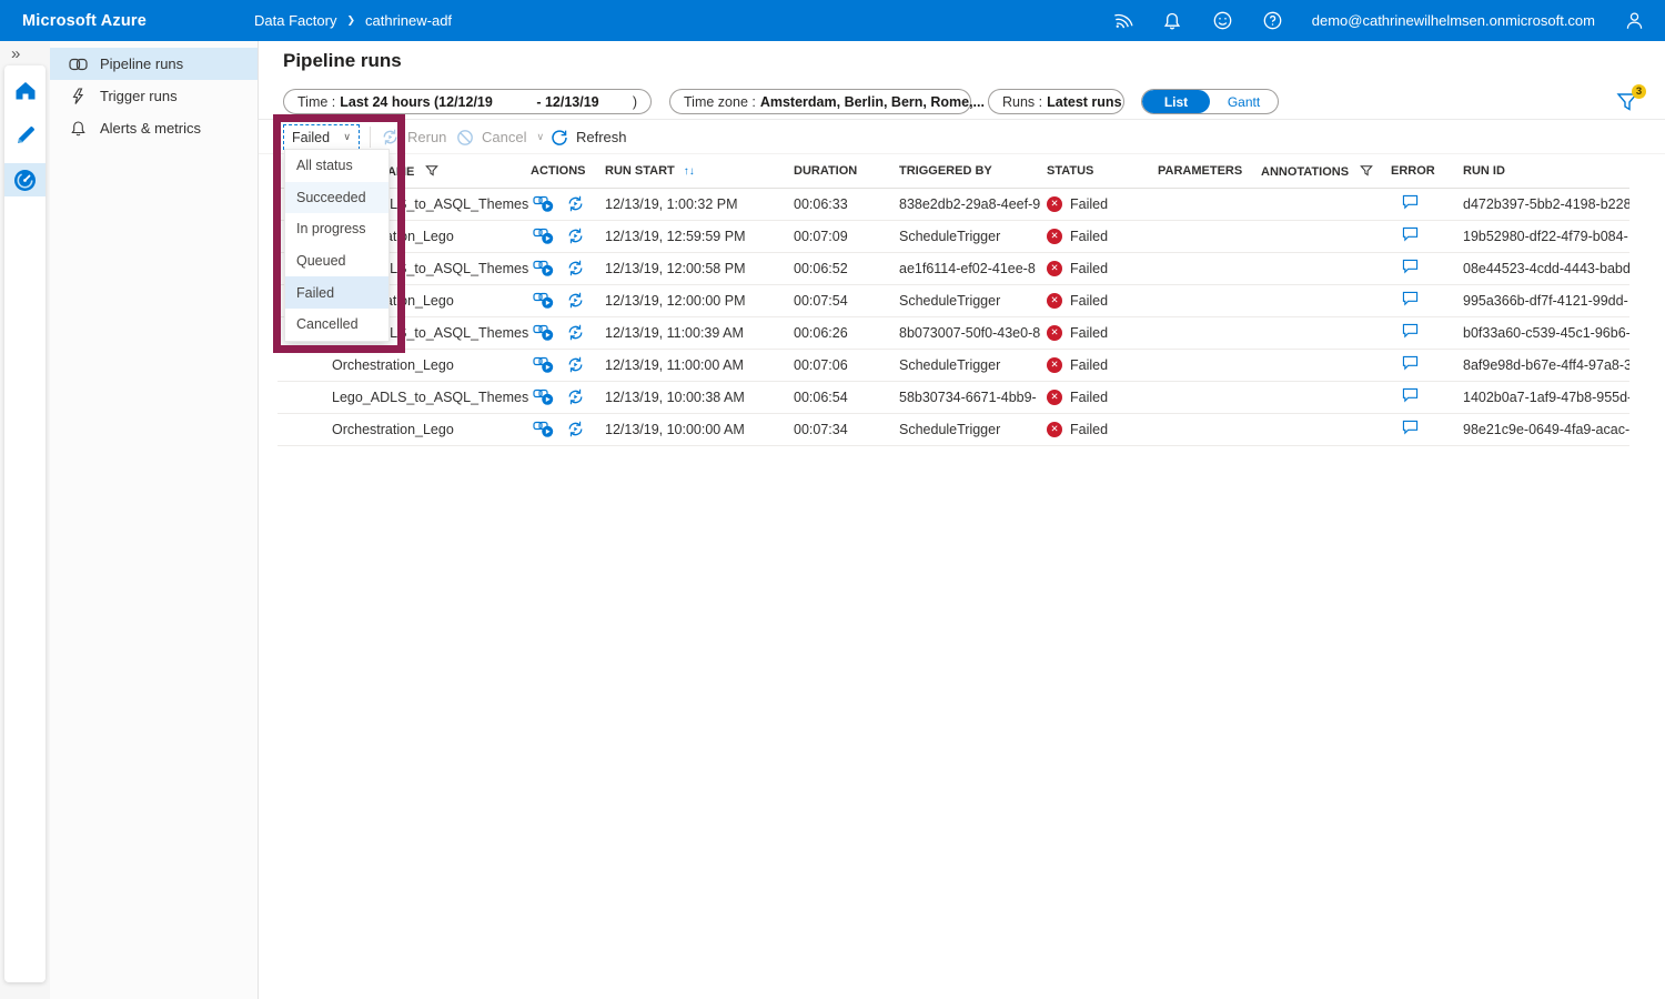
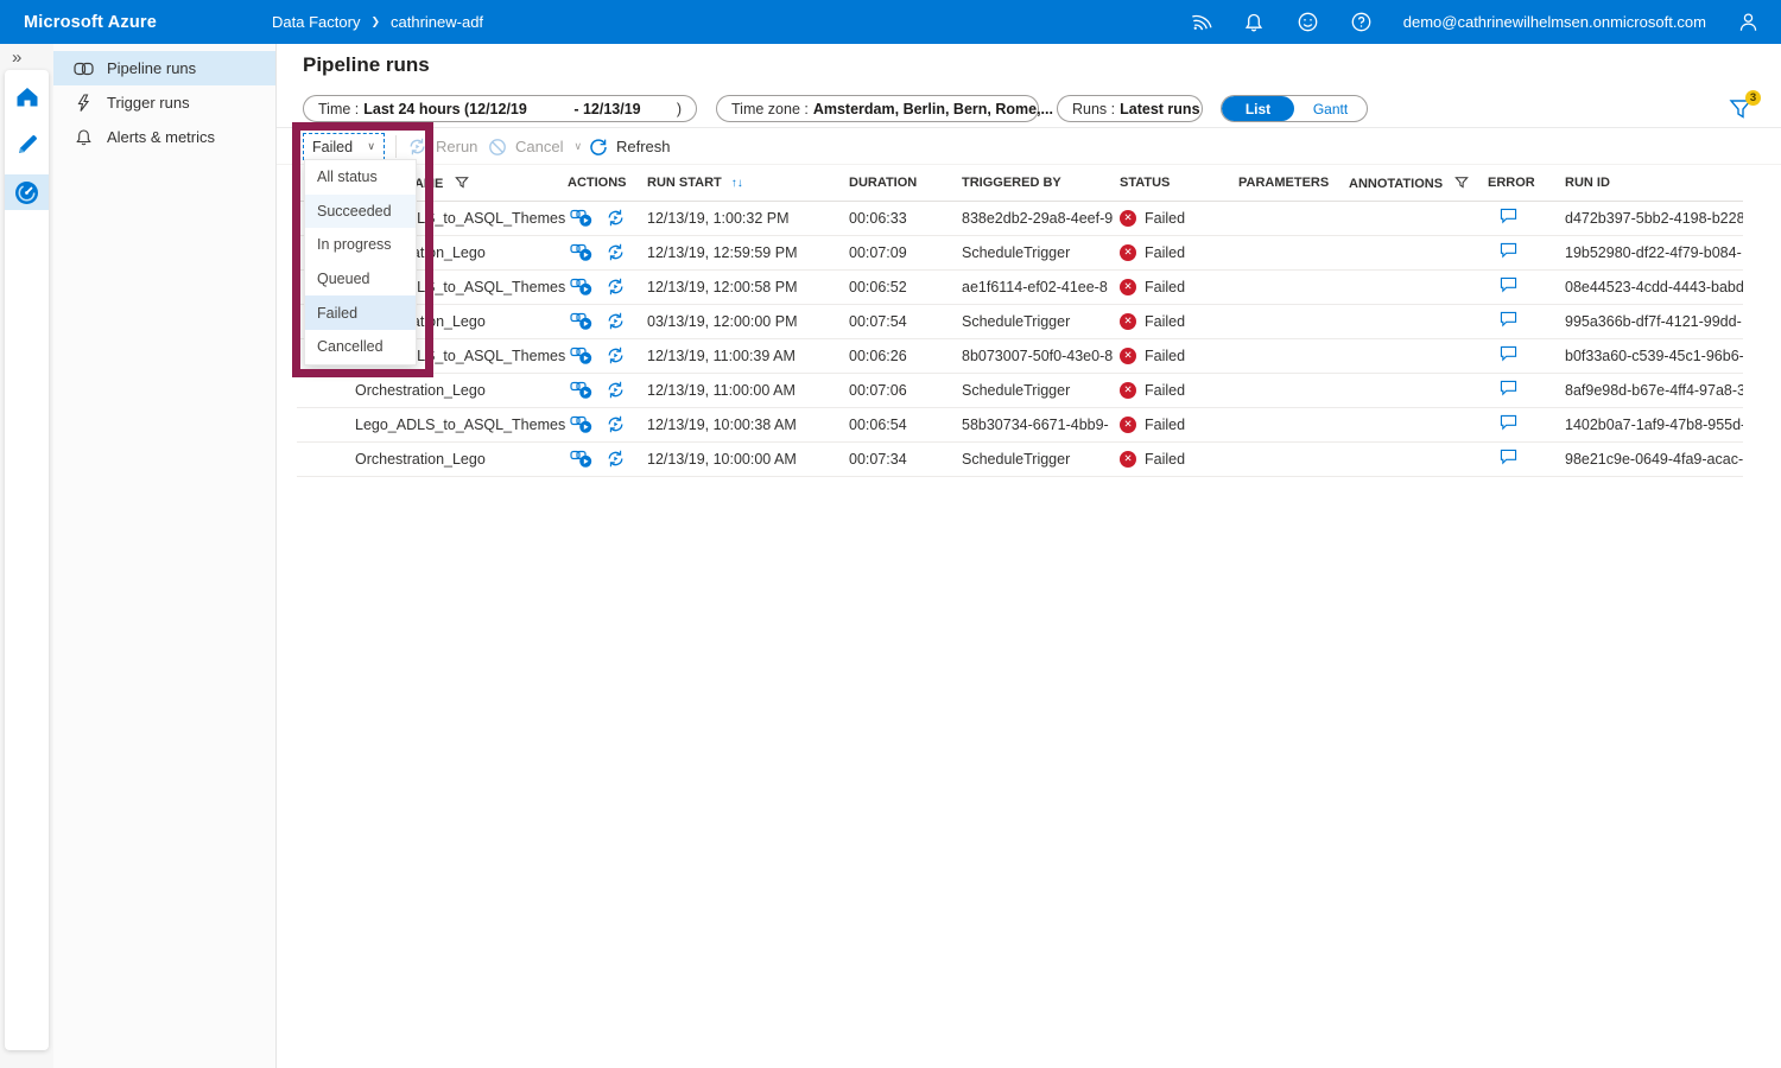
  Microsoft Azure
  Data Factory
  ❯
  cathrinew-adf
  demo@cathrinewilhelmsen.onmicrosoft.com
  »
  Pipeline runs
  Trigger runs
  Alerts & metrics
  Pipeline runs
  Time :
  Last 24 hours (12/12/19
  - 12/13/19
  )
  Time zone :
  Amsterdam, Berlin, Bern, Rome,...
  Runs :
  Latest runs
  List
  Gantt
  3
  Failed
  ∨
  Rerun
  Cancel
  ∨
  Refresh
  AME	ACTIONS	RUN START ↑↓	DURATION	TRIGGERED BY	STATUS	PARAMETERS	ANNOTATIONS	ERROR	RUN ID
  LS_to_ASQL_Themes		12/13/19, 1:00:32 PM	00:06:33	838e2db2-29a8-4eef-9	✕ Failed				d472b397-5bb2-4198-b228
  tion_Lego		12/13/19, 12:59:59 PM	00:07:09	ScheduleTrigger	✕ Failed				19b52980-df22-4f79-b084-
  LS_to_ASQL_Themes		12/13/19, 12:00:58 PM	00:06:52	ae1f6114-ef02-41ee-8	✕ Failed				08e44523-4cdd-4443-babd
- tion_Lego		12/13/19, 12:00:00 PM	00:07:54	ScheduleTrigger	✕ Failed				995a366b-df7f-4121-99dd-
+ tion_Lego		03/13/19, 12:00:00 PM	00:07:54	ScheduleTrigger	✕ Failed				995a366b-df7f-4121-99dd-
  LS_to_ASQL_Themes		12/13/19, 11:00:39 AM	00:06:26	8b073007-50f0-43e0-8	✕ Failed				b0f33a60-c539-45c1-96b6-
  Orchestration_Lego		12/13/19, 11:00:00 AM	00:07:06	ScheduleTrigger	✕ Failed				8af9e98d-b67e-4ff4-97a8-3
  Lego_ADLS_to_ASQL_Themes		12/13/19, 10:00:38 AM	00:06:54	58b30734-6671-4bb9-	✕ Failed				1402b0a7-1af9-47b8-955d
  Orchestration_Lego		12/13/19, 10:00:00 AM	00:07:34	ScheduleTrigger	✕ Failed				98e21c9e-0649-4fa9-acac-
  All status
  Succeeded
  In progress
  Queued
  Failed
  Cancelled
